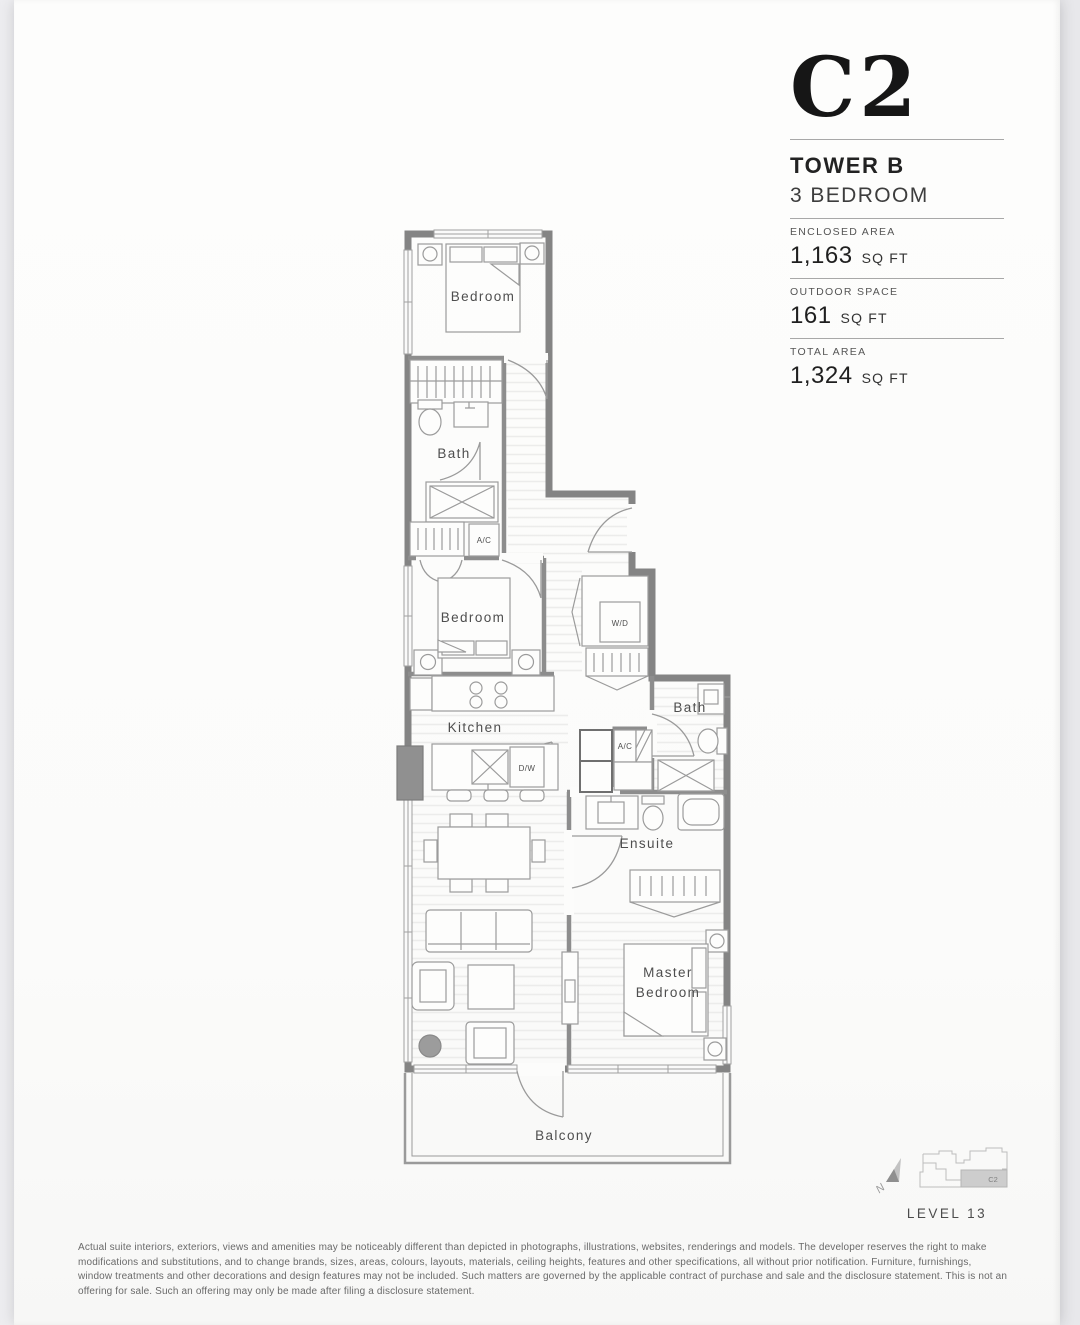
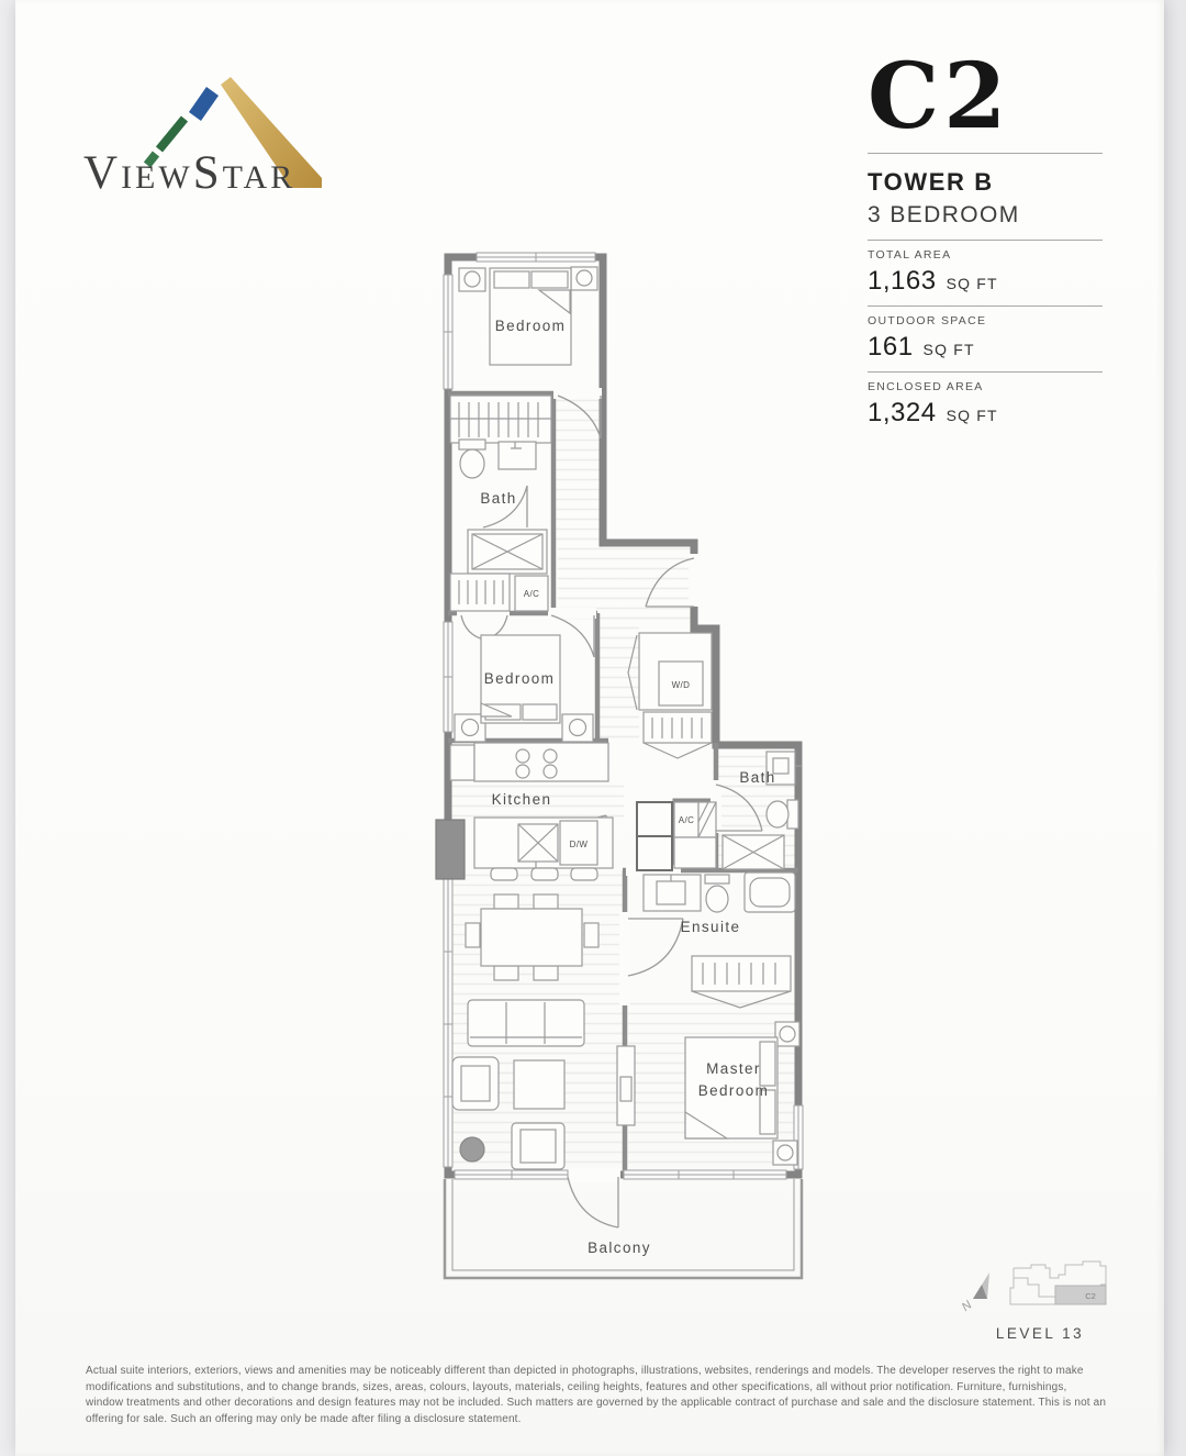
+ VIEWSTAR
  C2
  TOWER B
  3 BEDROOM
- ENCLOSED AREA
+ TOTAL AREA
  1,163
  SQ FT
  OUTDOOR SPACE
  161
  SQ FT
- TOTAL AREA
+ ENCLOSED AREA
  1,324
  SQ FT
  Bedroom
  Bath
  A/C
  Bedroom
  W/D
  Kitchen
  D/W
  A/C
  Bath
  Ensuite
  Master
  Bedroom
  Balcony
  C2
  LEVEL 13
  Actual suite interiors, exteriors, views and amenities may be noticeably different than depicted in photographs, illustrations, websites, renderings and models. The developer reserves the right to make modifications and substitutions, and to change brands, sizes, areas, colours, layouts, materials, ceiling heights, features and other specifications, all without prior notification. Furniture, furnishings, window treatments and other decorations and design features may not be included. Such matters are governed by the applicable contract of purchase and sale and the disclosure statement. This is not an offering for sale. Such an offering may only be made after filing a disclosure statement.
